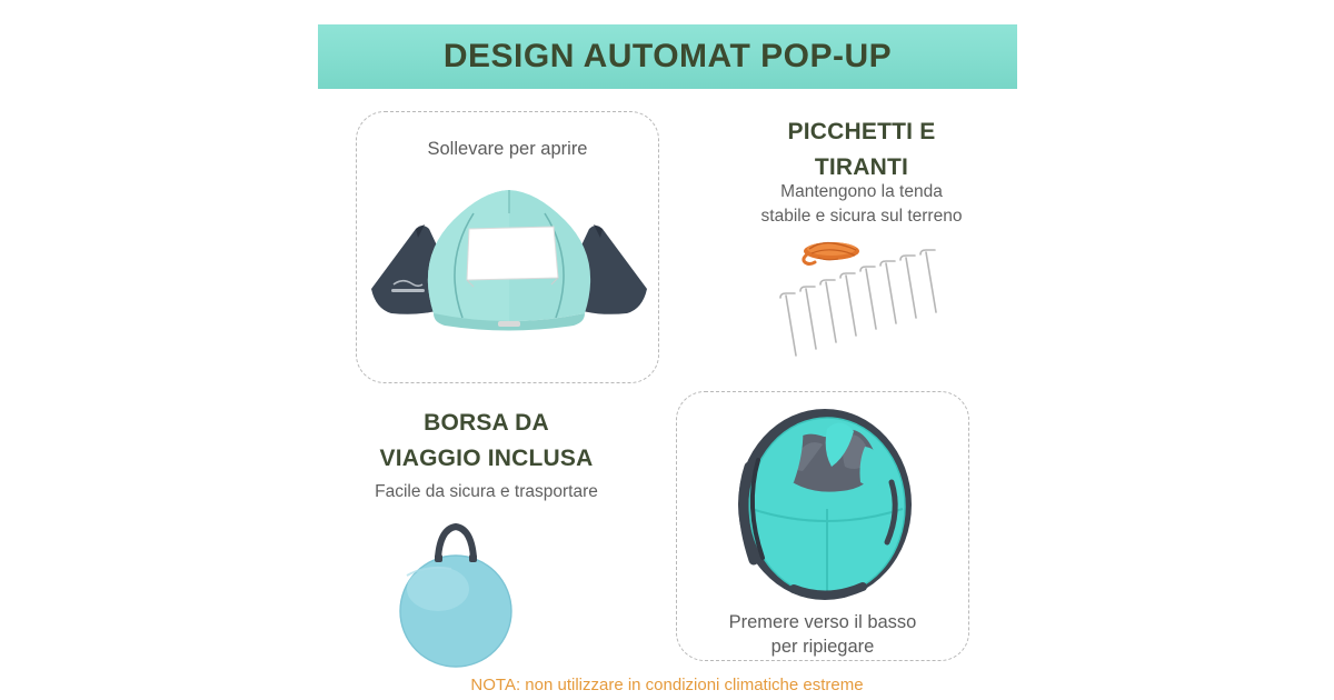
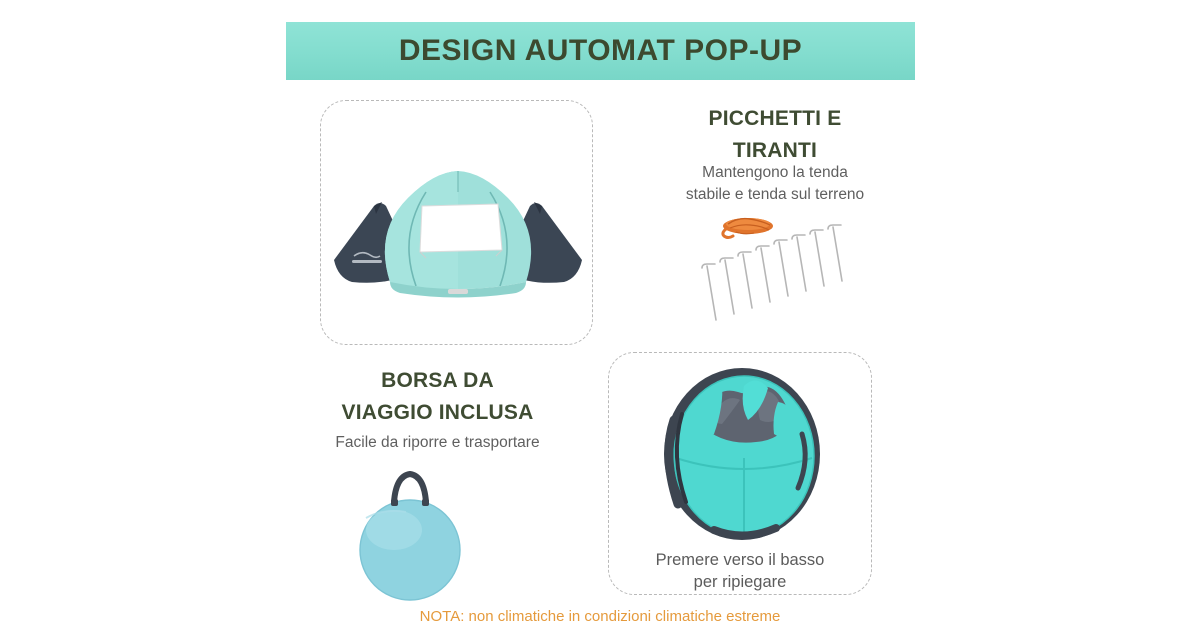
  DESIGN AUTOMAT POP-UP
- Sollevare per aprire
  PICCHETTI E
  TIRANTI
  Mantengono la tenda
- stabile e sicura sul terreno
+ stabile e tenda sul terreno
  BORSA DA
  VIAGGIO INCLUSA
- Facile da sicura e trasportare
+ Facile da riporre e trasportare
  Premere verso il basso
  per ripiegare
- NOTA: non utilizzare in condizioni climatiche estreme
+ NOTA: non climatiche in condizioni climatiche estreme
